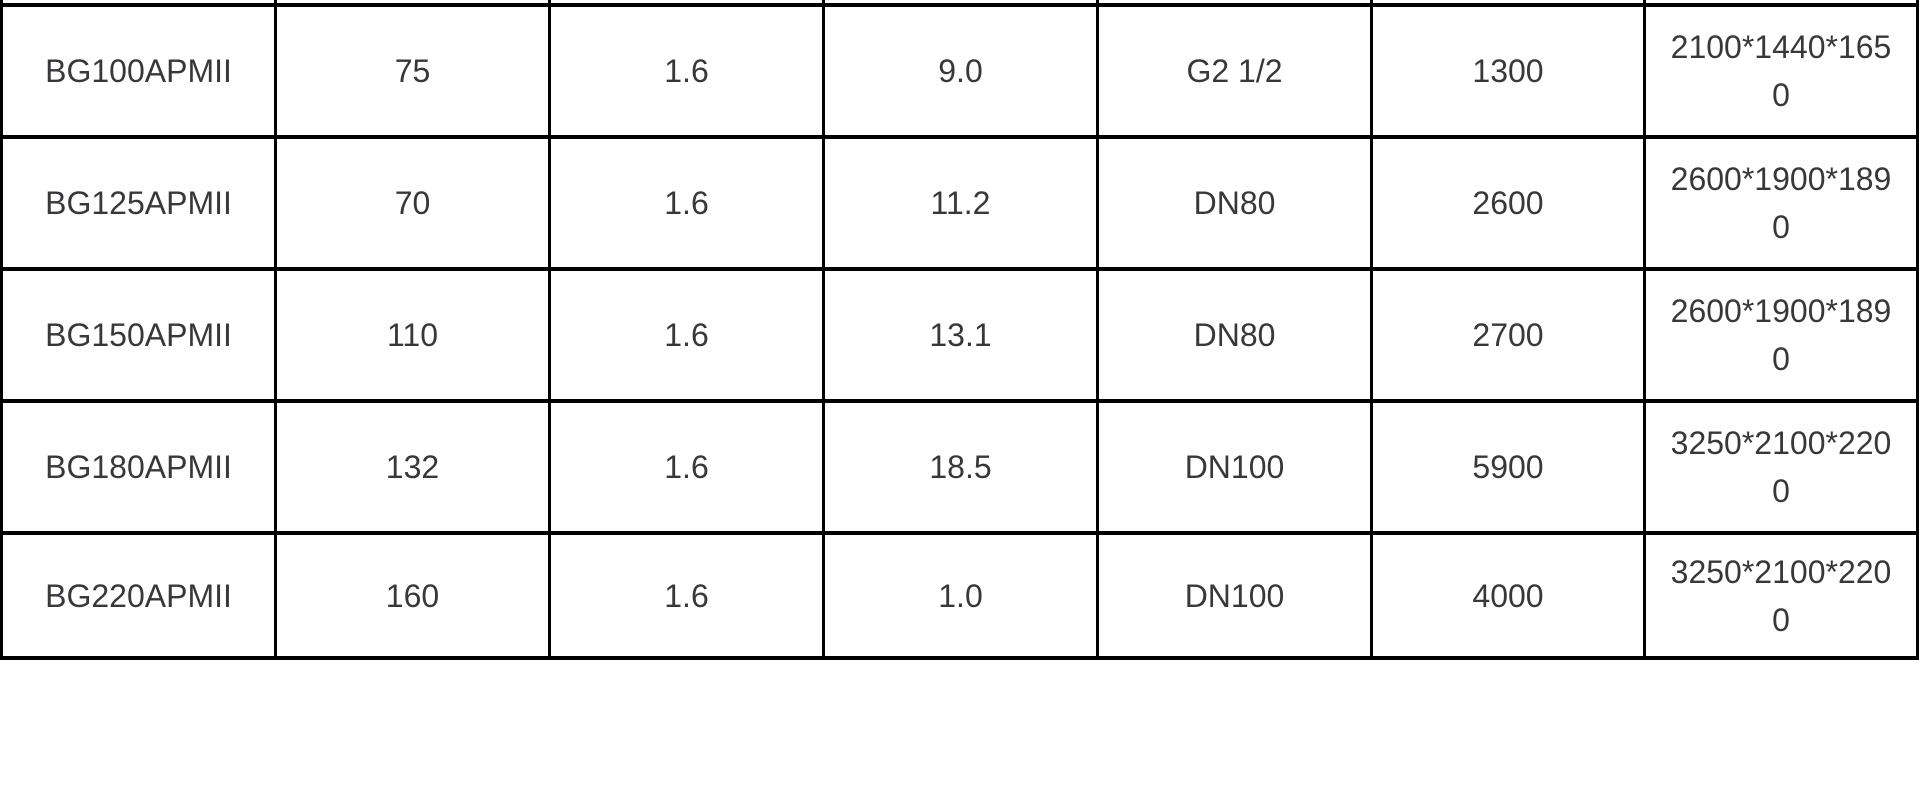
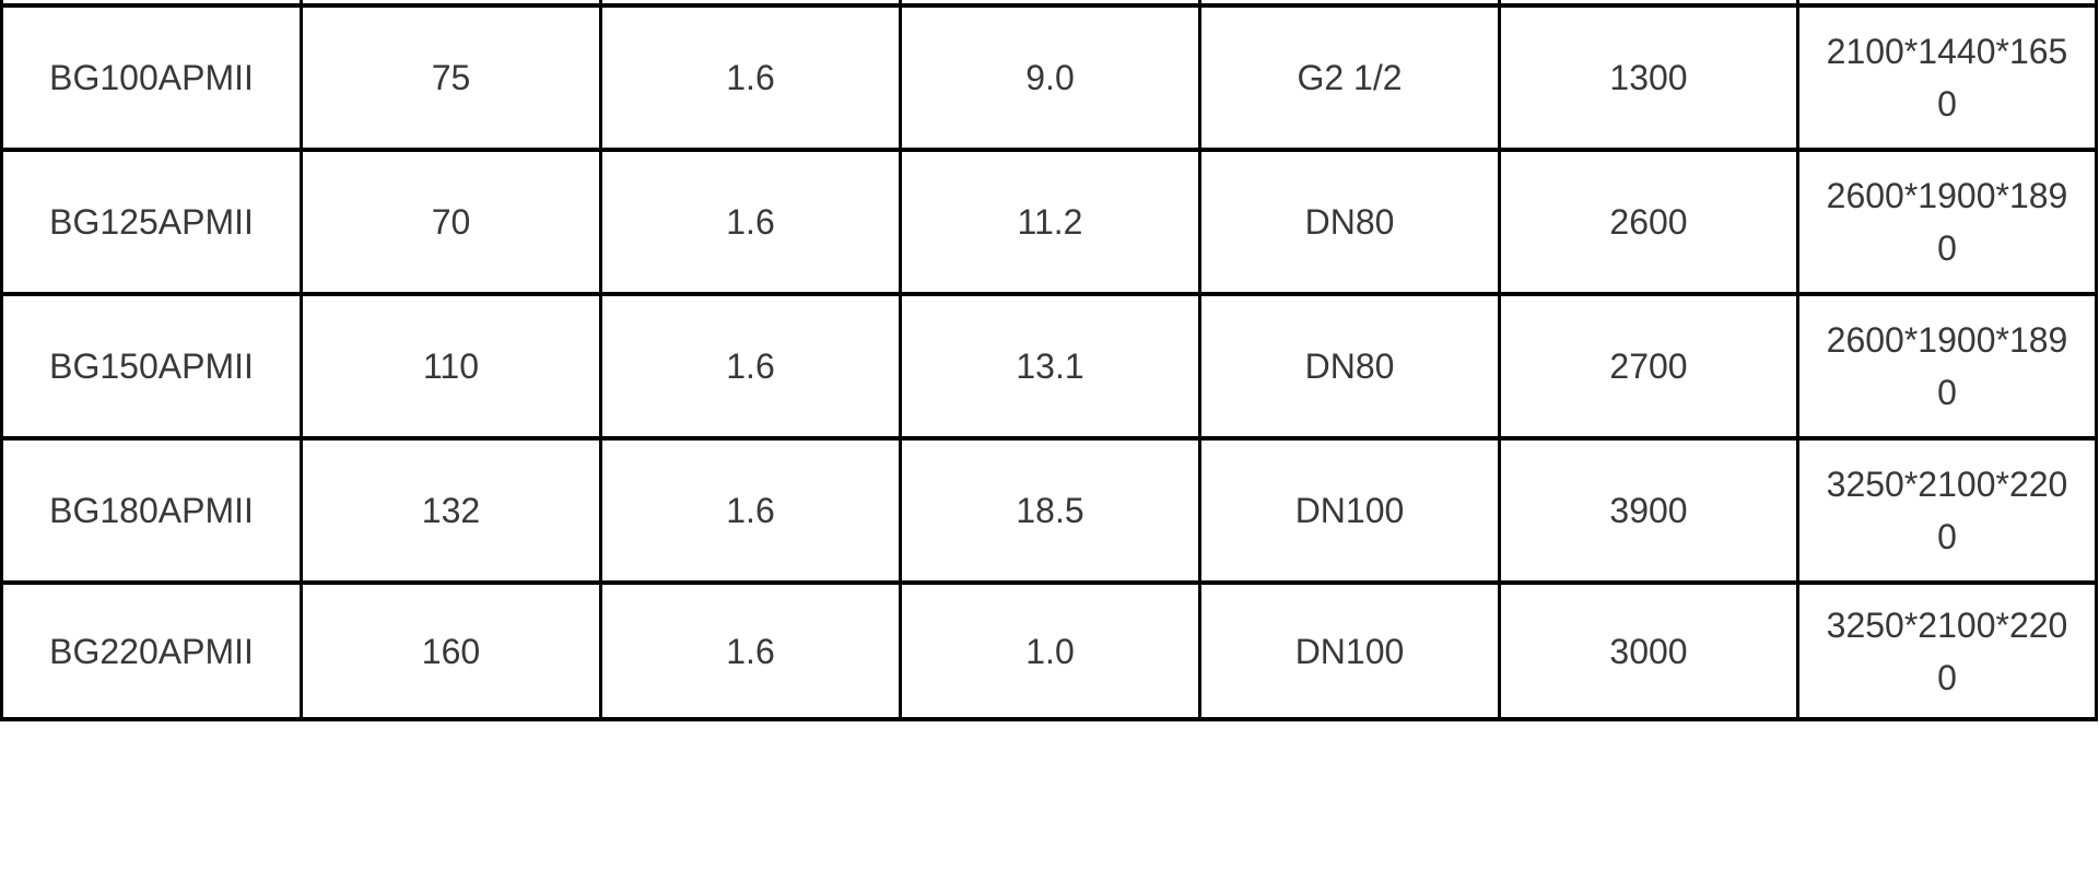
  BG100APMII	75	1.6	9.0	G2 1/2	1300	2100*1440*1650
  BG125APMII	70	1.6	11.2	DN80	2600	2600*1900*1890
  BG150APMII	110	1.6	13.1	DN80	2700	2600*1900*1890
- BG180APMII	132	1.6	18.5	DN100	5900	3250*2100*2200
+ BG180APMII	132	1.6	18.5	DN100	3900	3250*2100*2200
- BG220APMII	160	1.6	1.0	DN100	4000	3250*2100*2200
+ BG220APMII	160	1.6	1.0	DN100	3000	3250*2100*2200
